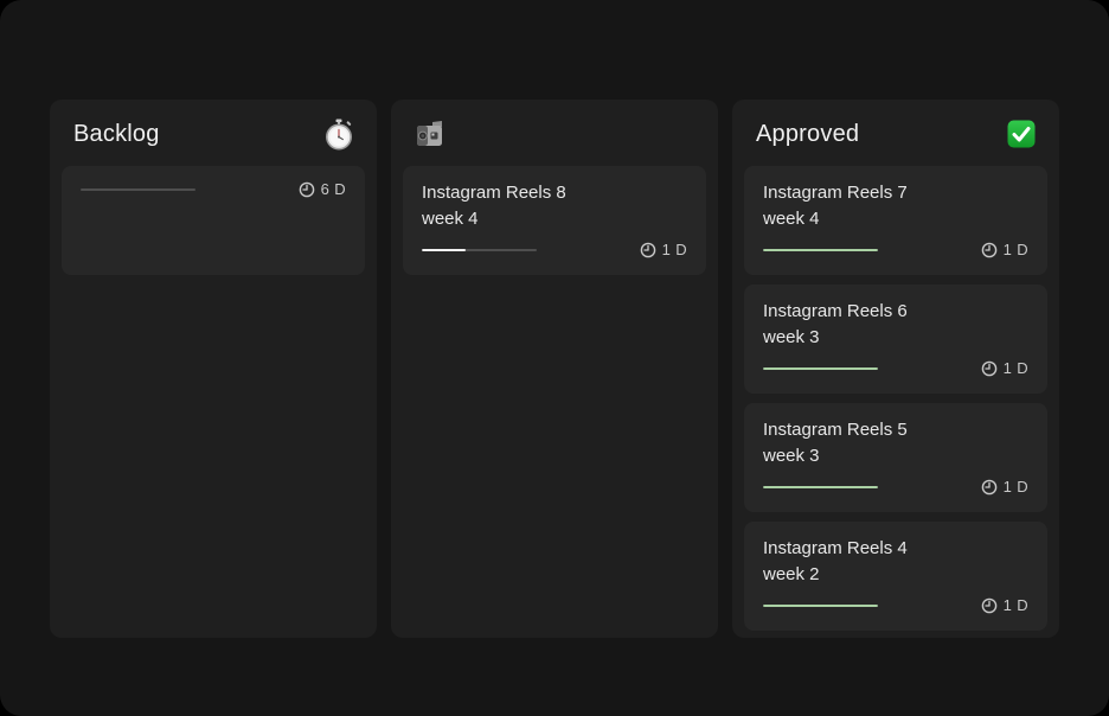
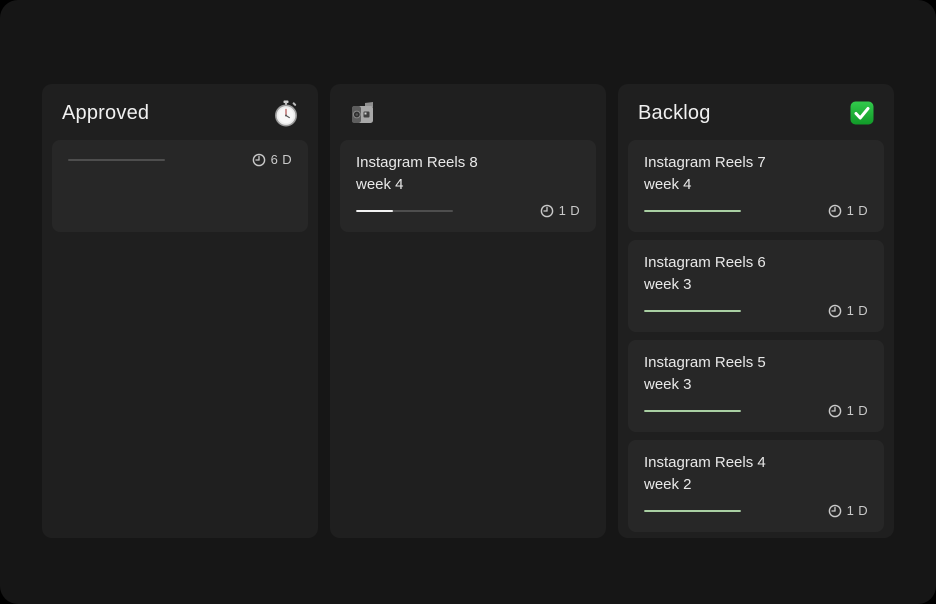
- Backlog
+ Approved
  6 D
  Instagram Reels 8
  week 4
  1 D
- Approved
+ Backlog
  Instagram Reels 7
  week 4
  1 D
  Instagram Reels 6
  week 3
  1 D
  Instagram Reels 5
  week 3
  1 D
  Instagram Reels 4
  week 2
  1 D
